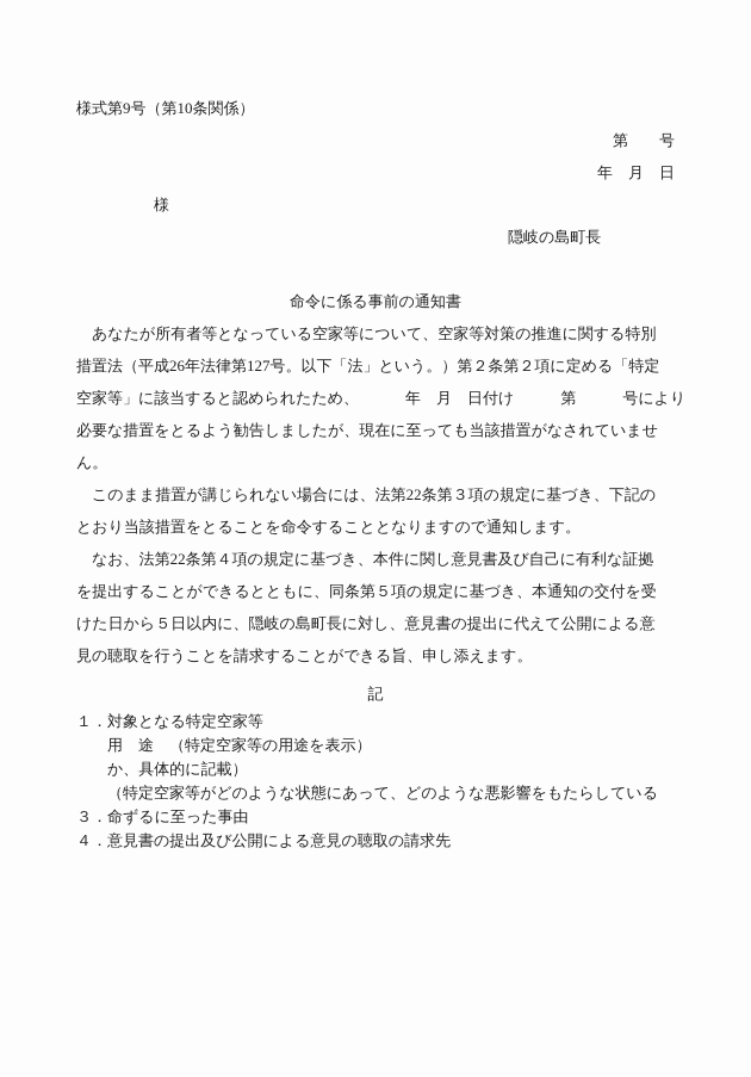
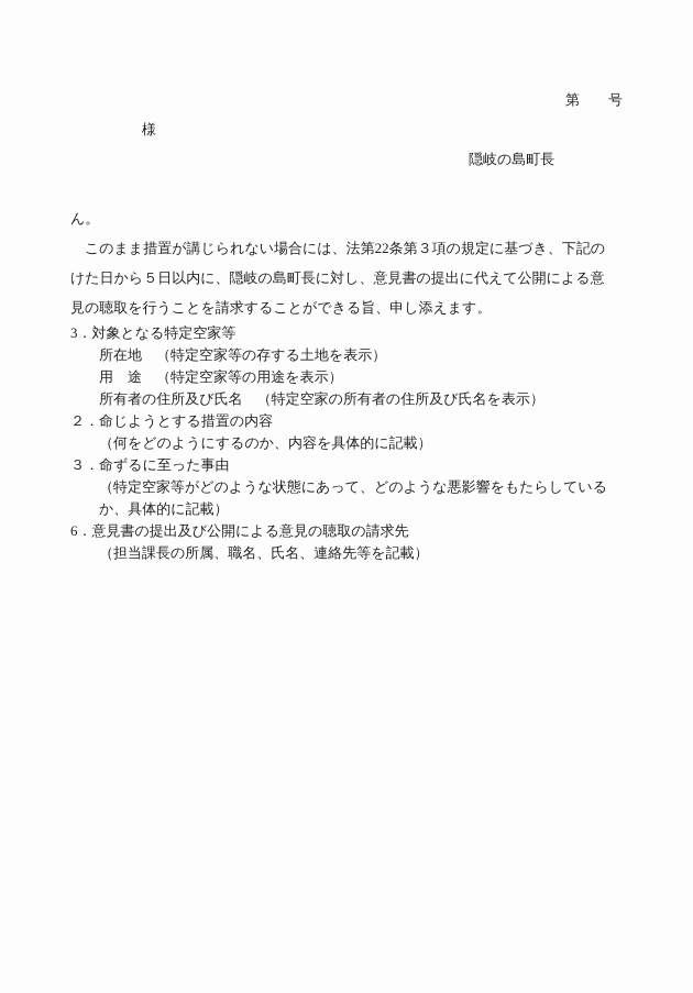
- 様式第9号（第10条関係）
  第 号
- 年 月 日
  様
  隠岐の島町長
- 命令に係る事前の通知書
- あなたが所有者等となっている空家等について、空家等対策の推進に関する特別
- 措置法（平成26年法律第127号。以下「法」という。）第２条第２項に定める「特定
- 空家等」に該当すると認められたため、 年 月 日付け 第 号により
- 必要な措置をとるよう勧告しましたが、現在に至っても当該措置がなされていませ
  ん。
  このまま措置が講じられない場合には、法第22条第３項の規定に基づき、下記の
- とおり当該措置をとることを命令することとなりますので通知します。
- なお、法第22条第４項の規定に基づき、本件に関し意見書及び自己に有利な証拠
- を提出することができるとともに、同条第５項の規定に基づき、本通知の交付を受
  けた日から５日以内に、隠岐の島町長に対し、意見書の提出に代えて公開による意
  見の聴取を行うことを請求することができる旨、申し添えます。
- 記
- １．対象となる特定空家等
+ 3．対象となる特定空家等
+ 所在地 （特定空家等の存する土地を表示）
  用 途 （特定空家等の用途を表示）
+ 所有者の住所及び氏名 （特定空家の所有者の住所及び氏名を表示）
+ ２．命じようとする措置の内容
+ （何をどのようにするのか、内容を具体的に記載）
- か、具体的に記載）
+ ３．命ずるに至った事由
  （特定空家等がどのような状態にあって、どのような悪影響をもたらしている
- ３．命ずるに至った事由
+ か、具体的に記載）
- ４．意見書の提出及び公開による意見の聴取の請求先
+ 6．意見書の提出及び公開による意見の聴取の請求先
+ （担当課長の所属、職名、氏名、連絡先等を記載）
